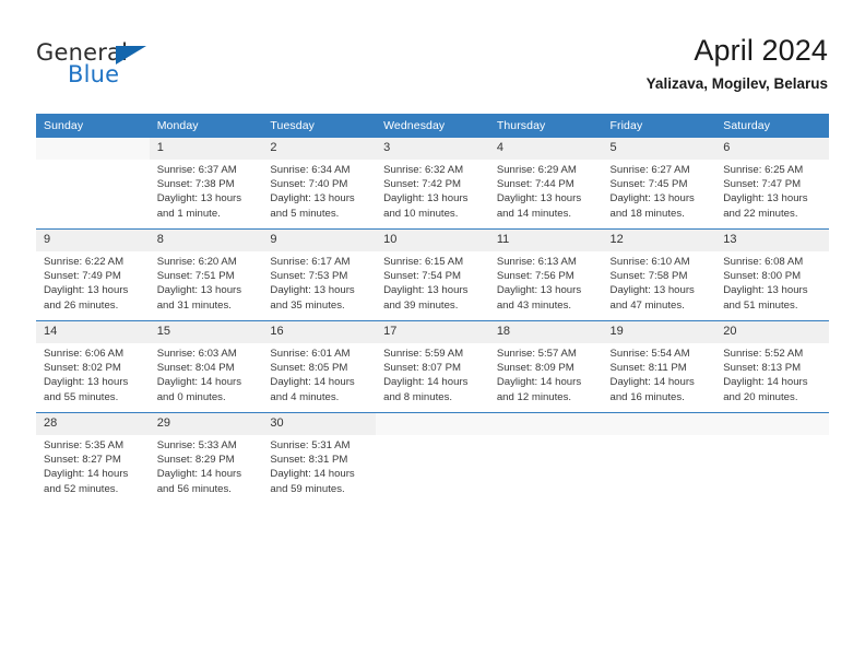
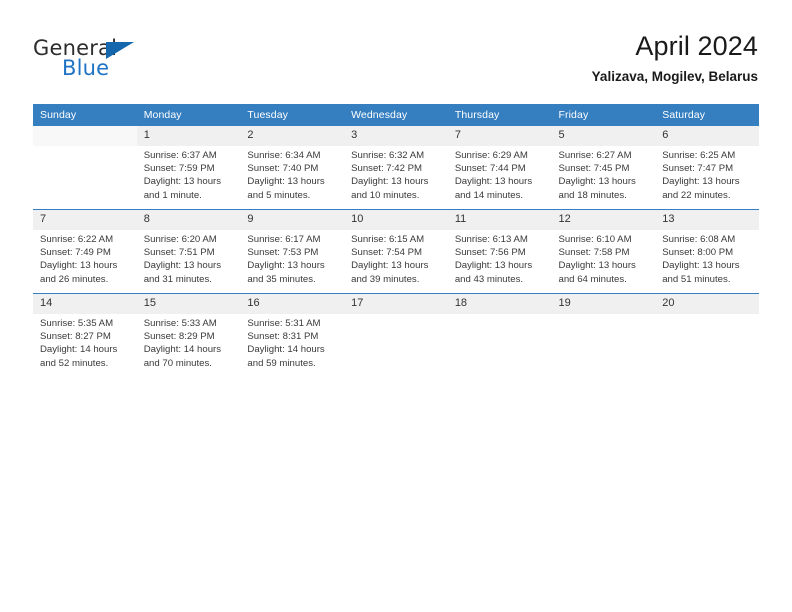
  General
  Blue
  April 2024
  Yalizava, Mogilev, Belarus
  Sunday	Monday	Tuesday	Wednesday	Thursday	Friday	Saturday
- 	1	2	3	4	5	6
+ 	1	2	3	7	5	6
- 	Sunrise: 6:37 AMSunset: 7:38 PMDaylight: 13 hoursand 1 minute.	Sunrise: 6:34 AMSunset: 7:40 PMDaylight: 13 hoursand 5 minutes.	Sunrise: 6:32 AMSunset: 7:42 PMDaylight: 13 hoursand 10 minutes.	Sunrise: 6:29 AMSunset: 7:44 PMDaylight: 13 hoursand 14 minutes.	Sunrise: 6:27 AMSunset: 7:45 PMDaylight: 13 hoursand 18 minutes.	Sunrise: 6:25 AMSunset: 7:47 PMDaylight: 13 hoursand 22 minutes.
+ 	Sunrise: 6:37 AMSunset: 7:59 PMDaylight: 13 hoursand 1 minute.	Sunrise: 6:34 AMSunset: 7:40 PMDaylight: 13 hoursand 5 minutes.	Sunrise: 6:32 AMSunset: 7:42 PMDaylight: 13 hoursand 10 minutes.	Sunrise: 6:29 AMSunset: 7:44 PMDaylight: 13 hoursand 14 minutes.	Sunrise: 6:27 AMSunset: 7:45 PMDaylight: 13 hoursand 18 minutes.	Sunrise: 6:25 AMSunset: 7:47 PMDaylight: 13 hoursand 22 minutes.
- 9	8	9	10	11	12	13
+ 7	8	9	10	11	12	13
- Sunrise: 6:22 AMSunset: 7:49 PMDaylight: 13 hoursand 26 minutes.	Sunrise: 6:20 AMSunset: 7:51 PMDaylight: 13 hoursand 31 minutes.	Sunrise: 6:17 AMSunset: 7:53 PMDaylight: 13 hoursand 35 minutes.	Sunrise: 6:15 AMSunset: 7:54 PMDaylight: 13 hoursand 39 minutes.	Sunrise: 6:13 AMSunset: 7:56 PMDaylight: 13 hoursand 43 minutes.	Sunrise: 6:10 AMSunset: 7:58 PMDaylight: 13 hoursand 47 minutes.	Sunrise: 6:08 AMSunset: 8:00 PMDaylight: 13 hoursand 51 minutes.
+ Sunrise: 6:22 AMSunset: 7:49 PMDaylight: 13 hoursand 26 minutes.	Sunrise: 6:20 AMSunset: 7:51 PMDaylight: 13 hoursand 31 minutes.	Sunrise: 6:17 AMSunset: 7:53 PMDaylight: 13 hoursand 35 minutes.	Sunrise: 6:15 AMSunset: 7:54 PMDaylight: 13 hoursand 39 minutes.	Sunrise: 6:13 AMSunset: 7:56 PMDaylight: 13 hoursand 43 minutes.	Sunrise: 6:10 AMSunset: 7:58 PMDaylight: 13 hoursand 64 minutes.	Sunrise: 6:08 AMSunset: 8:00 PMDaylight: 13 hoursand 51 minutes.
  14	15	16	17	18	19	20
- Sunrise: 6:06 AMSunset: 8:02 PMDaylight: 13 hoursand 55 minutes.	Sunrise: 6:03 AMSunset: 8:04 PMDaylight: 14 hoursand 0 minutes.	Sunrise: 6:01 AMSunset: 8:05 PMDaylight: 14 hoursand 4 minutes.	Sunrise: 5:59 AMSunset: 8:07 PMDaylight: 14 hoursand 8 minutes.	Sunrise: 5:57 AMSunset: 8:09 PMDaylight: 14 hoursand 12 minutes.	Sunrise: 5:54 AMSunset: 8:11 PMDaylight: 14 hoursand 16 minutes.	Sunrise: 5:52 AMSunset: 8:13 PMDaylight: 14 hoursand 20 minutes.
- 28	29	30
- Sunrise: 5:35 AMSunset: 8:27 PMDaylight: 14 hoursand 52 minutes.	Sunrise: 5:33 AMSunset: 8:29 PMDaylight: 14 hoursand 56 minutes.	Sunrise: 5:31 AMSunset: 8:31 PMDaylight: 14 hoursand 59 minutes.
+ Sunrise: 5:35 AMSunset: 8:27 PMDaylight: 14 hoursand 52 minutes.	Sunrise: 5:33 AMSunset: 8:29 PMDaylight: 14 hoursand 70 minutes.	Sunrise: 5:31 AMSunset: 8:31 PMDaylight: 14 hoursand 59 minutes.
